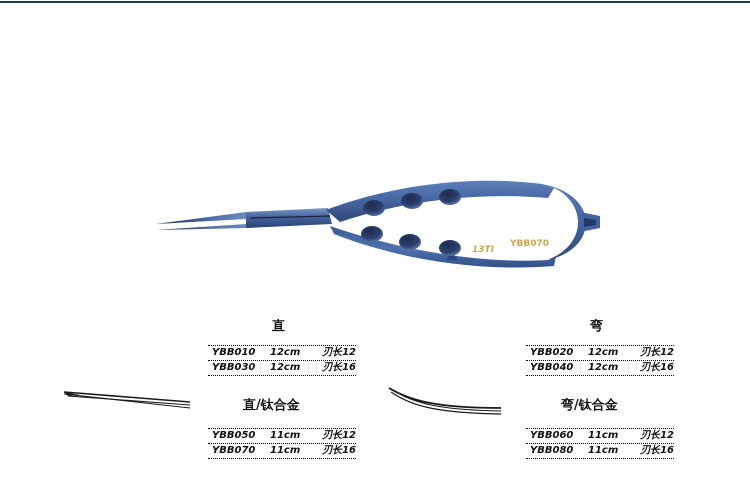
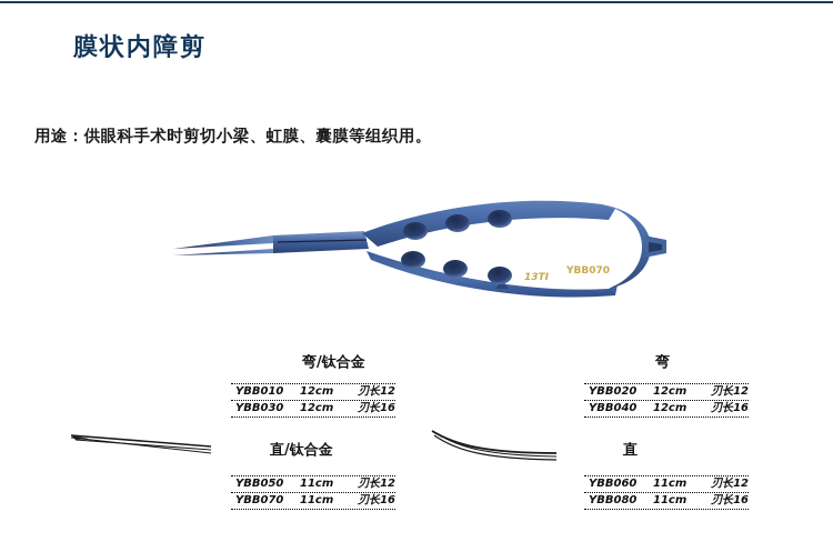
+ 膜状内障剪
+ 用途：供眼科手术时剪切小梁、虹膜、囊膜等组织用。
  13TI
  YBB070
- 直
+ 弯/钛合金
  弯
  直/钛合金
- 弯/钛合金
+ 直
  YBB010
  12cm
  刃长12
  YBB030
  12cm
  刃长16
  YBB020
  12cm
  刃长12
  YBB040
  12cm
  刃长16
  YBB050
  11cm
  刃长12
  YBB070
  11cm
  刃长16
  YBB060
  11cm
  刃长12
  YBB080
  11cm
  刃长16
